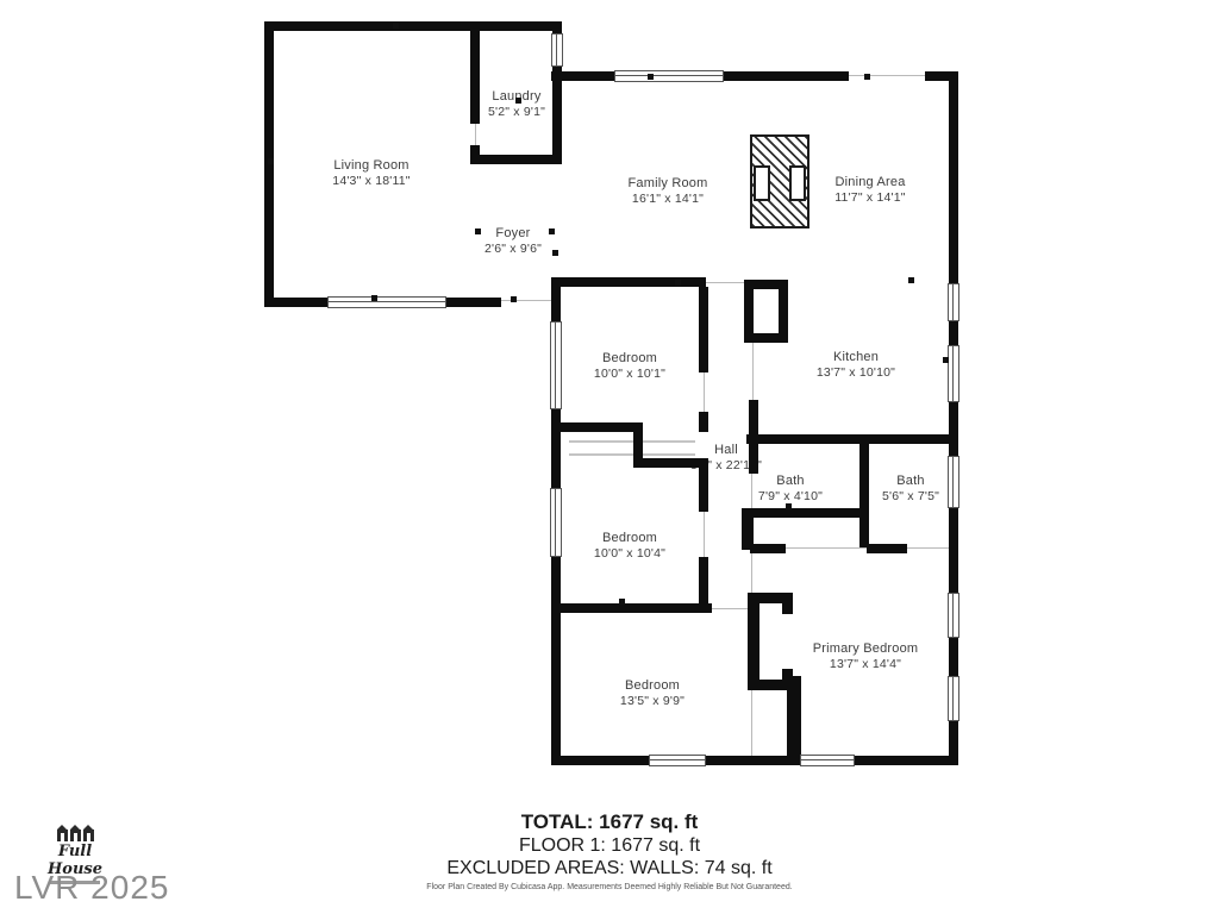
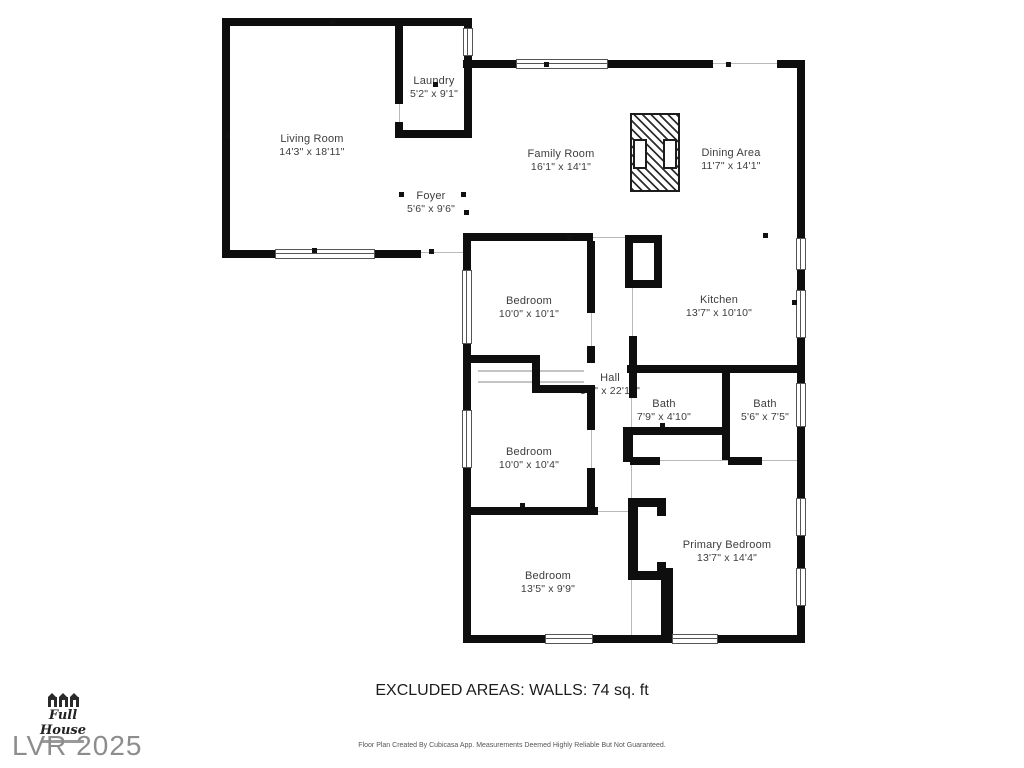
  Living Room
  14'3" x 18'11"
  Laundry
  5'2" x 9'1"
  Family Room
  16'1" x 14'1"
  Dining Area
  11'7" x 14'1"
  Foyer
- 2'6" x 9'6"
+ 5'6" x 9'6"
  Bedroom
  10'0" x 10'1"
  Kitchen
  13'7" x 10'10"
  Hall
  Bath
  7'9" x 4'10"
  Bath
  5'6" x 7'5"
  Bedroom
  10'0" x 10'4"
  Primary Bedroom
  13'7" x 14'4"
  Bedroom
  13'5" x 9'9"
- TOTAL: 1677 sq. ft
- FLOOR 1: 1677 sq. ft
  EXCLUDED AREAS: WALLS: 74 sq. ft
  Full House
  LVR 2025
